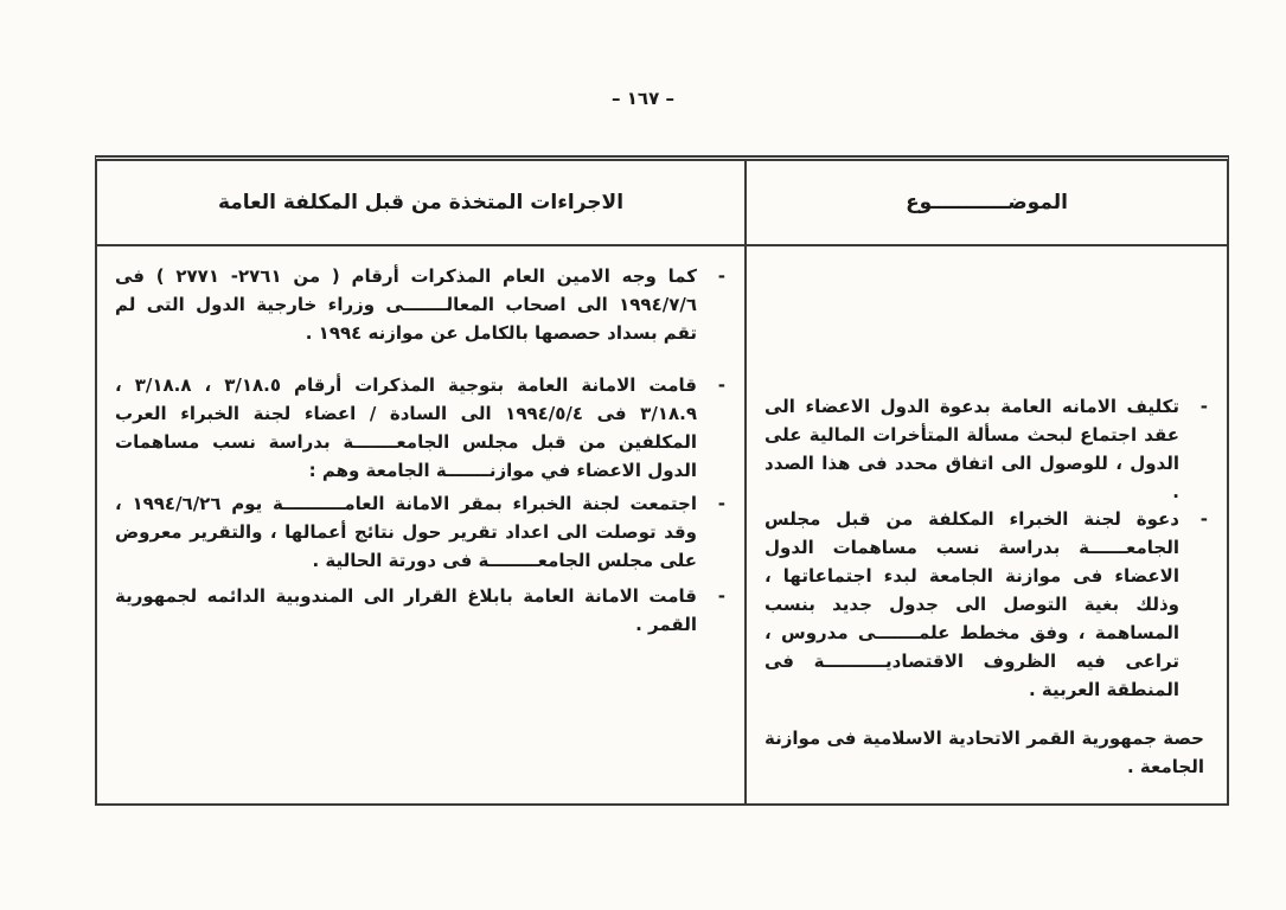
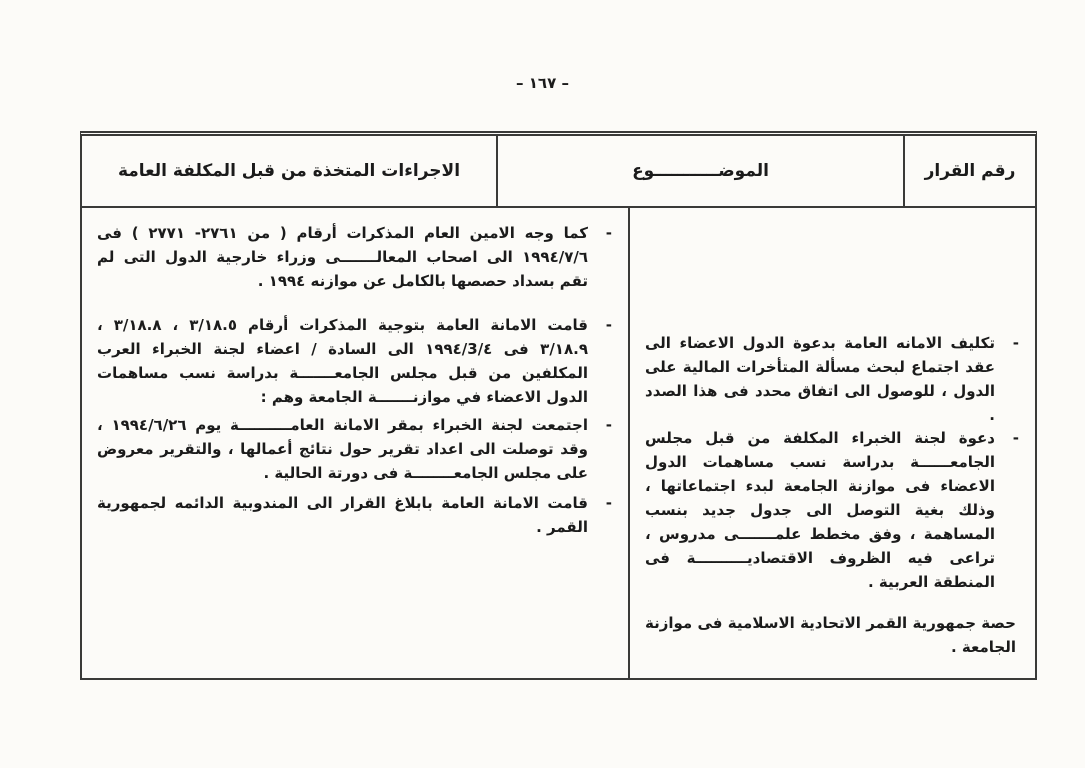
  – ١٦٧ –
+ رقم القرار
  الموضـــــــــــوع
  الاجراءات المتخذة من قبل المكلفة العامة
  -
  تكليف الامانه العامة بدعوة الدول الاعضاء الى عقد اجتماع لبحث مسألة المتأخرات المالية على الدول ، للوصول الى اتفاق محدد فى هذا الصدد .
  -
  دعوة لجنة الخبراء المكلفة من قبل مجلس الجامعــــــة بدراسة نسب مساهمات الدول الاعضاء فى موازنة الجامعة لبدء اجتماعاتها ، وذلك بغية التوصل الى جدول جديد بنسب المساهمة ، وفق مخطط علمـــــــى مدروس ، تراعى فيه الظروف الاقتصاديــــــــــة فى المنطقة العربية .
  حصة جمهورية القمر الاتحادية الاسلامية فى موازنة الجامعة .
  -
  كما وجه الامين العام المذكرات أرقام ( من ٢٧٦١- ٢٧٧١ ) فى ١٩٩٤/٧/٦ الى اصحاب المعالـــــــى وزراء خارجية الدول التى لم تقم بسداد حصصها بالكامل عن موازنه ١٩٩٤ .
  -
- قامت الامانة العامة بتوجية المذكرات أرقام ٣/١٨.٥ ، ٣/١٨.٨ ، ٣/١٨.٩ فى ١٩٩٤/٥/٤ الى السادة / اعضاء لجنة الخبراء العرب المكلفين من قبل مجلس الجامعـــــــة بدراسة نسب مساهمات الدول الاعضاء في موازنـــــــة الجامعة وهم :
+ قامت الامانة العامة بتوجية المذكرات أرقام ٣/١٨.٥ ، ٣/١٨.٨ ، ٣/١٨.٩ فى ١٩٩٤/3/٤ الى السادة / اعضاء لجنة الخبراء العرب المكلفين من قبل مجلس الجامعـــــــة بدراسة نسب مساهمات الدول الاعضاء في موازنـــــــة الجامعة وهم :
  -
  اجتمعت لجنة الخبراء بمقر الامانة العامــــــــــة يوم ١٩٩٤/٦/٢٦ ، وقد توصلت الى اعداد تقرير حول نتائج أعمالها ، والتقرير معروض على مجلس الجامعــــــــة فى دورتة الحالية .
  -
  قامت الامانة العامة بابلاغ القرار الى المندوبية الدائمه لجمهورية القمر .
